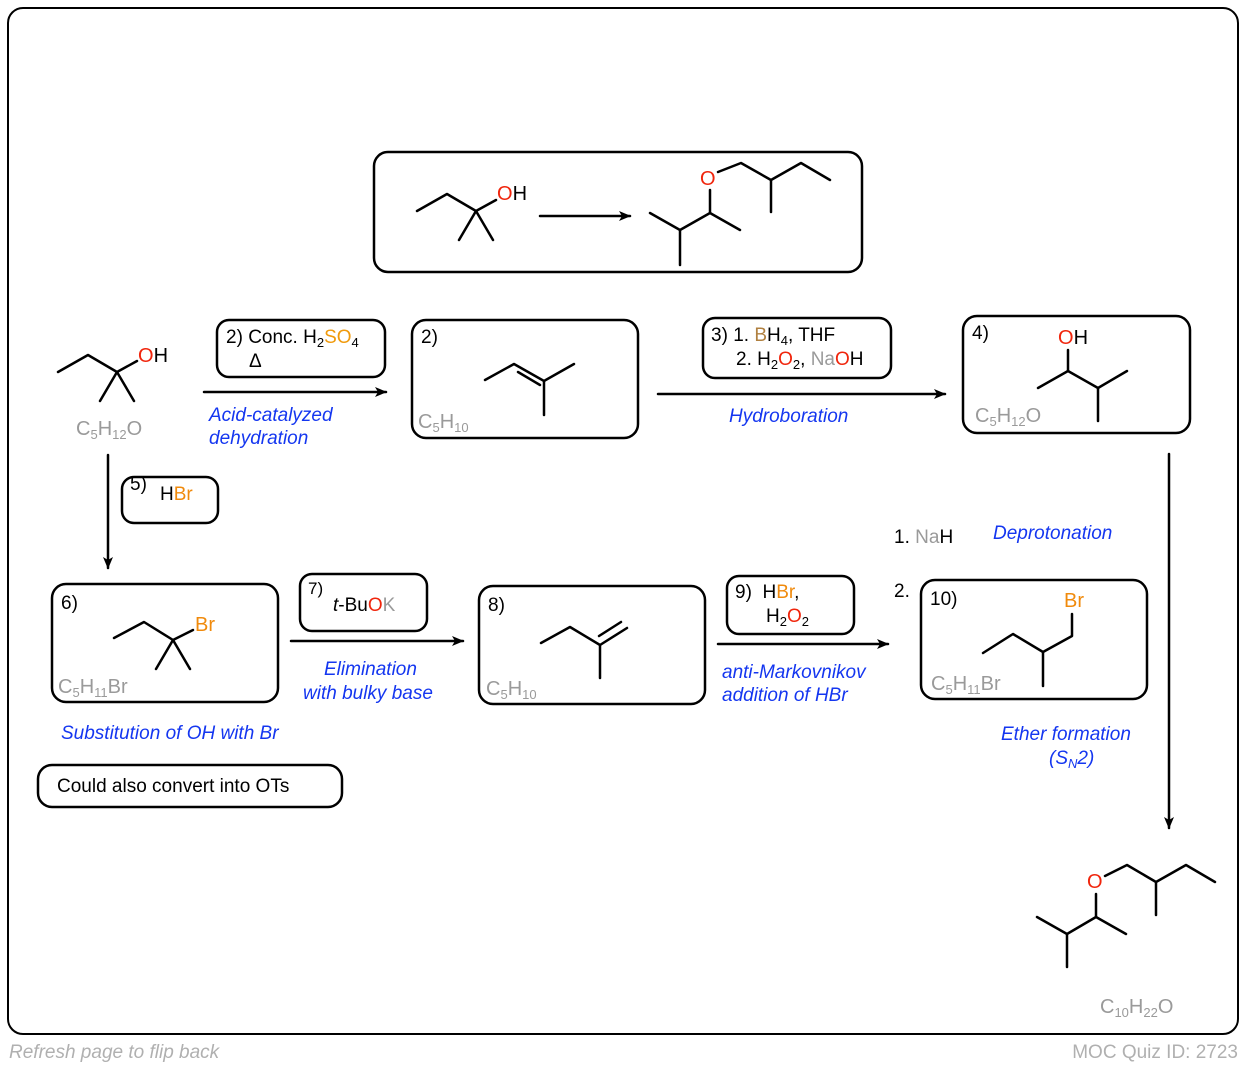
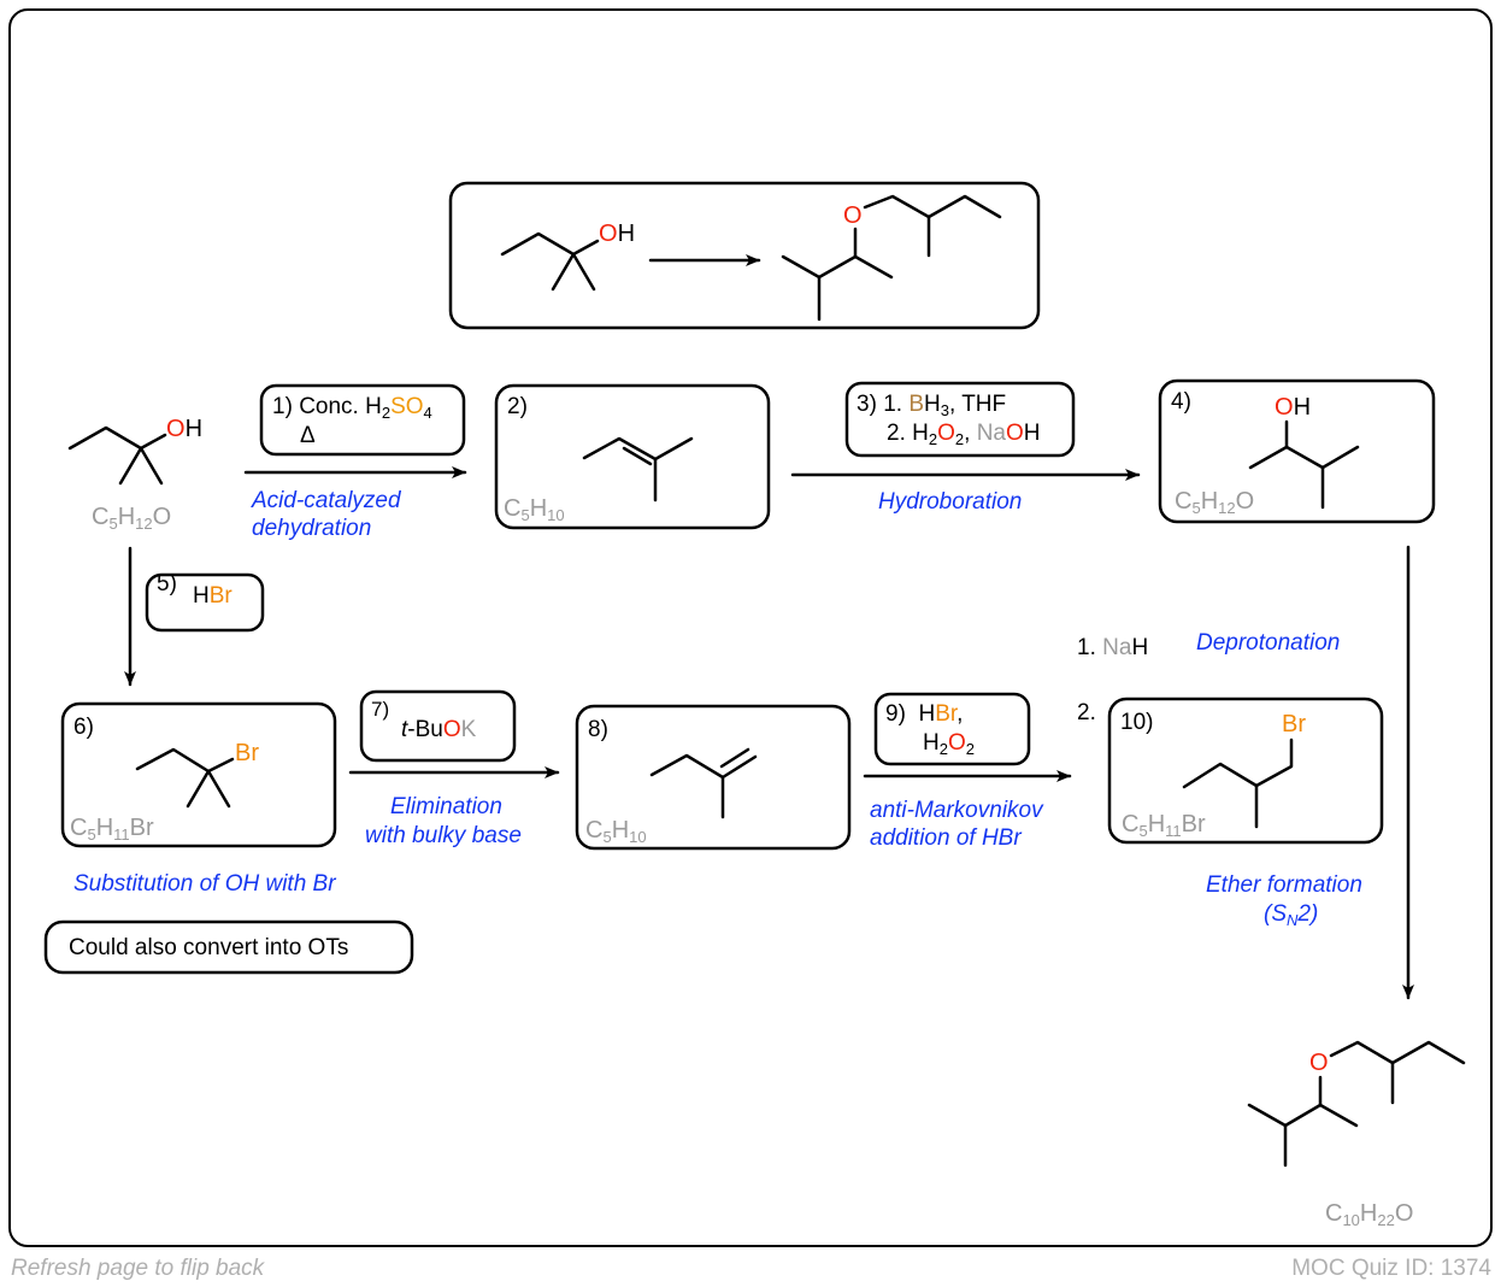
  OH
  O
  OH
  C5H12O
- 2) Conc. H2SO4
+ 1) Conc. H2SO4
  Δ
  Acid-catalyzed
  dehydration
  2)
  C5H10
- 3) 1. BH4, THF
+ 3) 1. BH3, THF
  2. H2O2, NaOH
  Hydroboration
  4)
  OH
  C5H12O
  5)
  HBr
  6)
  Br
  C5H11Br
  Substitution of OH with Br
  Could also convert into OTs
  7)
  t-BuOK
  Elimination
  with bulky base
  8)
  C5H10
  9) HBr,
  H2O2
  anti-Markovnikov
  addition of HBr
  1. NaH
  Deprotonation
  2.
  10)
  Br
  C5H11Br
  Ether formation
  (SN2)
  O
  C10H22O
  Refresh page to flip back
- MOC Quiz ID: 2723
+ MOC Quiz ID: 1374
